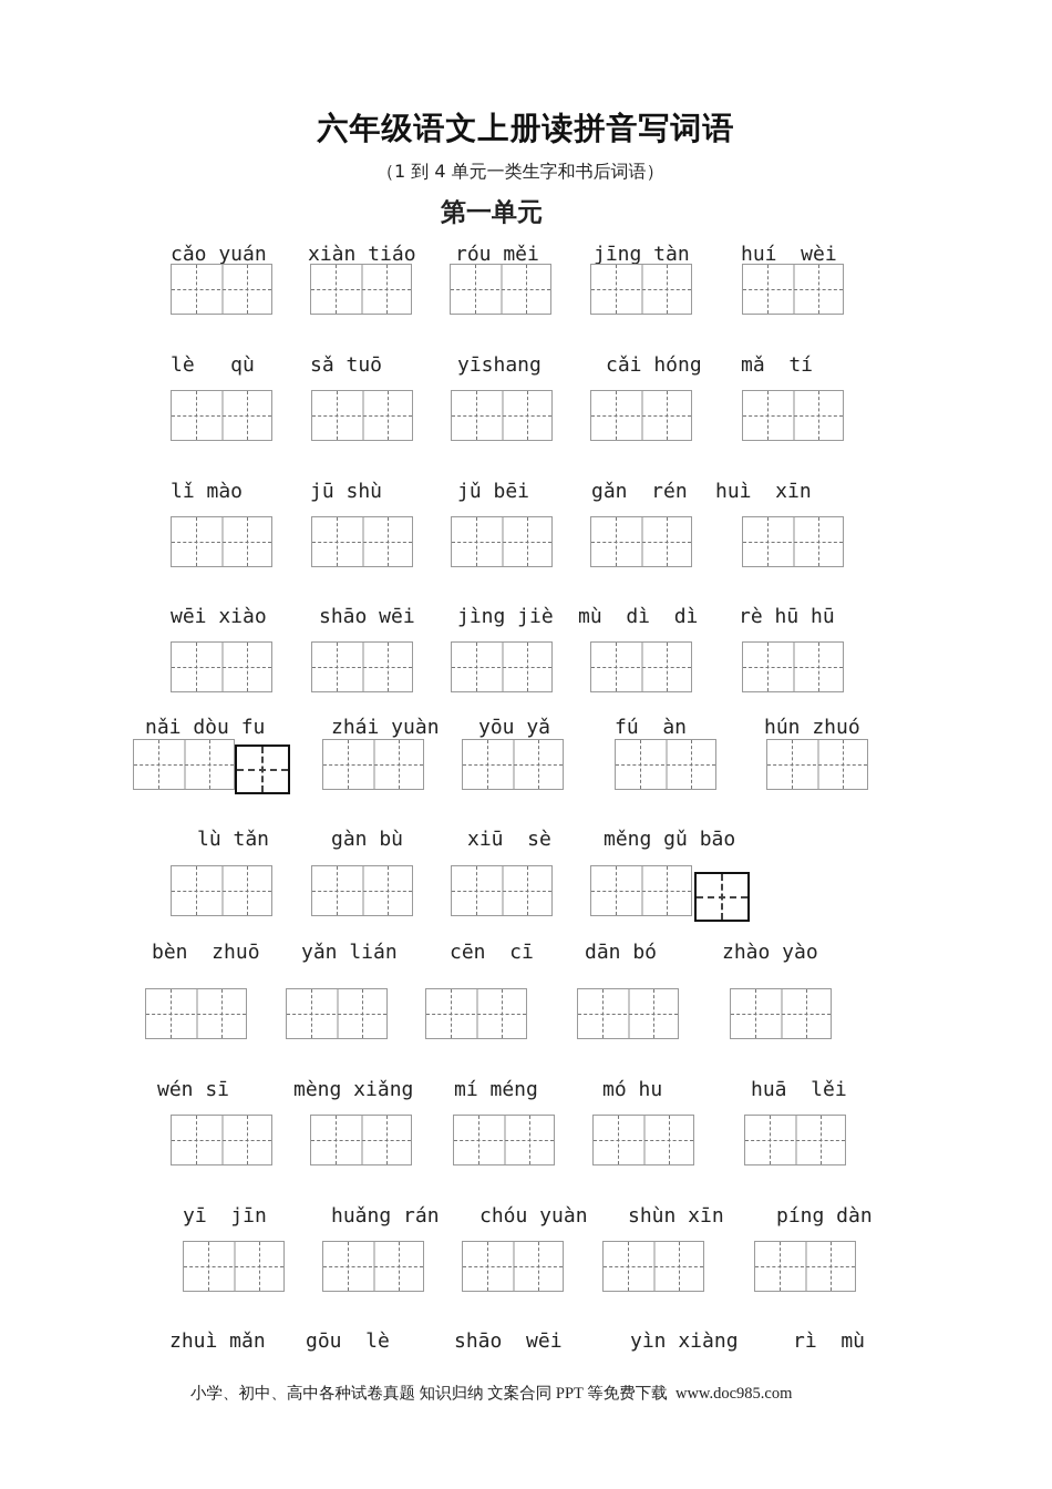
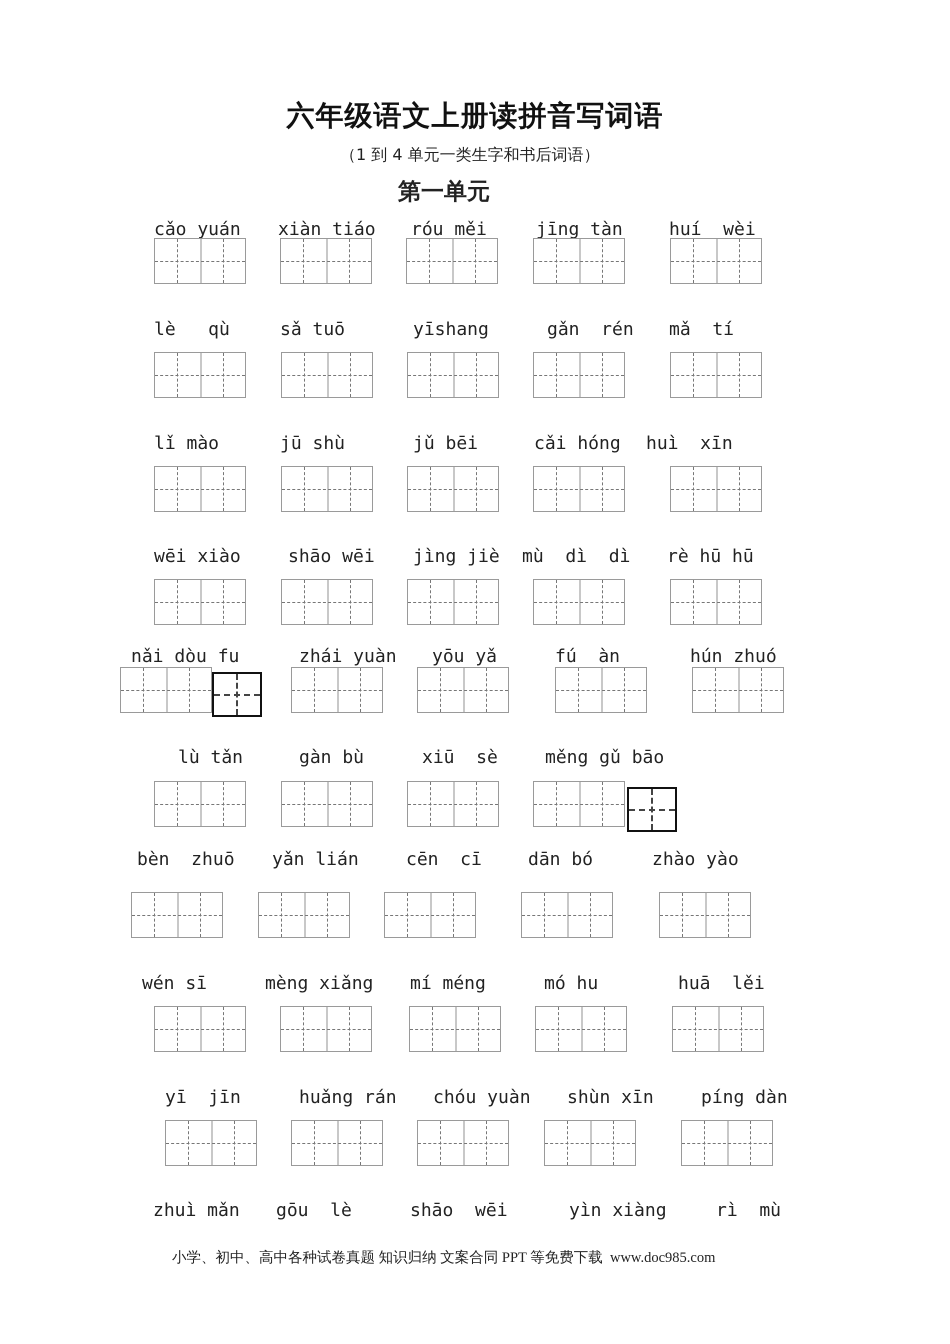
  六年级语文上册读拼音写词语
  （1 到 4 单元一类生字和书后词语）
  第一单元
  cǎo yuán
  xiàn tiáo
  róu měi
  jīng tàn
  huí wèi
  lè qù
  sǎ tuō
  yīshang
- cǎi hóng
+ gǎn rén
  mǎ tí
  lǐ mào
  jū shù
  jǔ bēi
- gǎn rén
+ cǎi hóng
  huì xīn
  wēi xiào
  shāo wēi
  jìng jiè
  mù dì dì
  rè hū hū
  nǎi dòu fu
  zhái yuàn
  yōu yǎ
  fú àn
  hún zhuó
  lù tǎn
  gàn bù
  xiū sè
  měng gǔ bāo
  bèn zhuō
  yǎn lián
  cēn cī
  dān bó
  zhào yào
  wén sī
  mèng xiǎng
  mí méng
  mó hu
  huā lěi
  yī jīn
  huǎng rán
  chóu yuàn
  shùn xīn
  píng dàn
  zhuì mǎn
  gōu lè
  shāo wēi
  yìn xiàng
  rì mù
  小学、初中、高中各种试卷真题 知识归纳 文案合同 PPT 等免费下载 www.doc985.com
